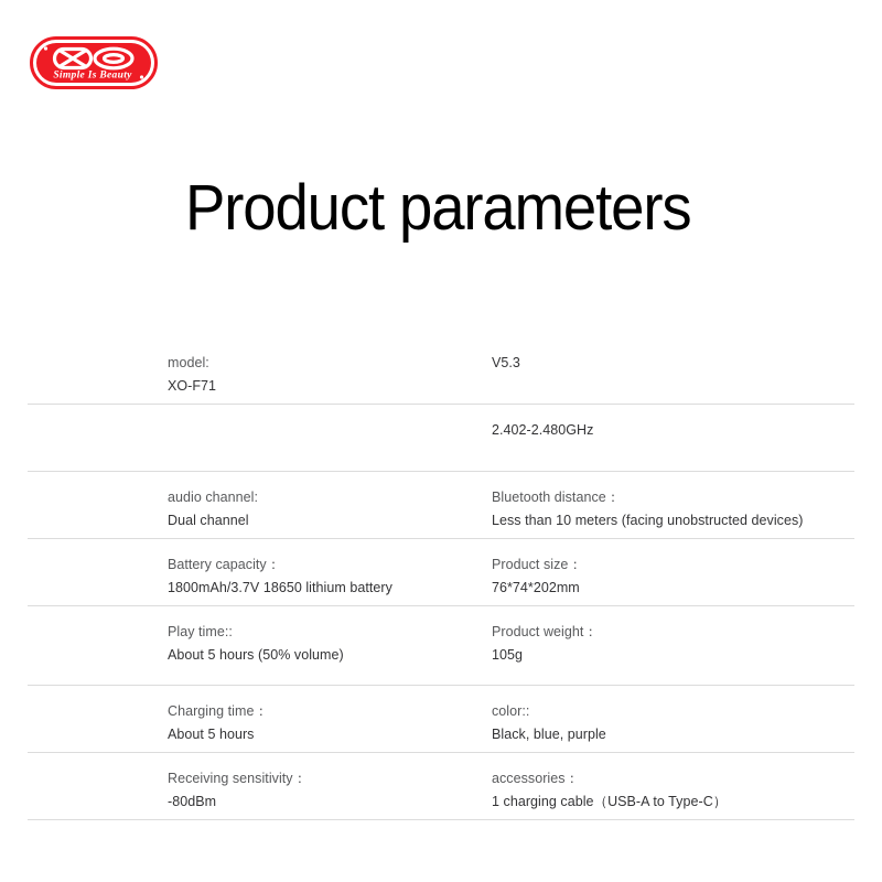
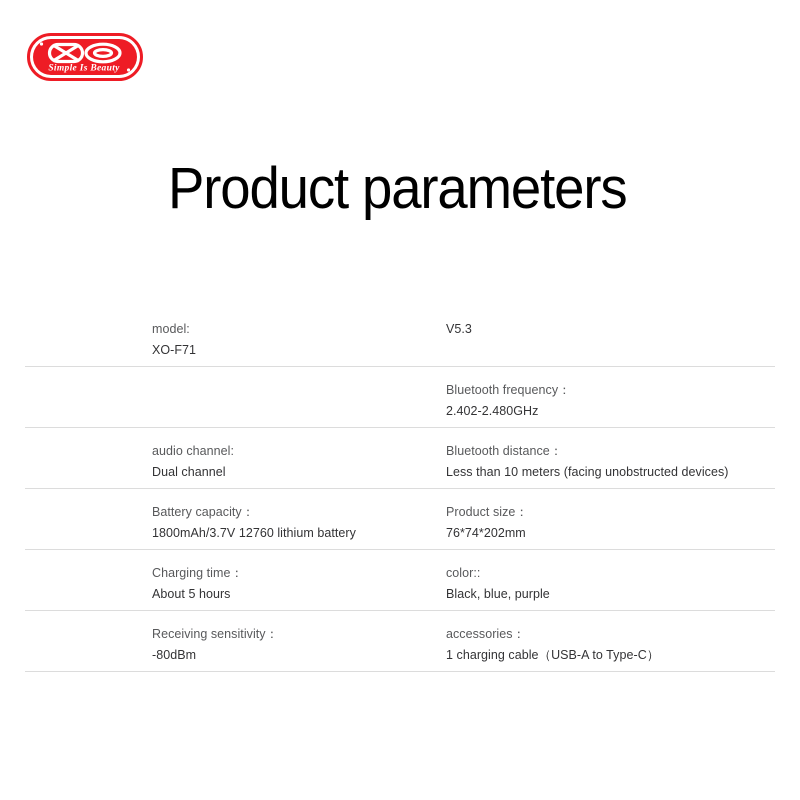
  Simple Is Beauty
  Product parameters
  model:
  XO-F71
  V5.3
+ Bluetooth frequency：
  2.402-2.480GHz
  audio channel:
  Dual channel
  Bluetooth distance：
  Less than 10 meters (facing unobstructed devices)
  Battery capacity：
- 1800mAh/3.7V 18650 lithium battery
+ 1800mAh/3.7V 12760 lithium battery
  Product size：
  76*74*202mm
- Play time::
- About 5 hours (50% volume)
- Product weight：
- 105g
  Charging time：
  About 5 hours
  color::
  Black, blue, purple
  Receiving sensitivity：
  -80dBm
  accessories：
  1 charging cable（USB-A to Type-C）
